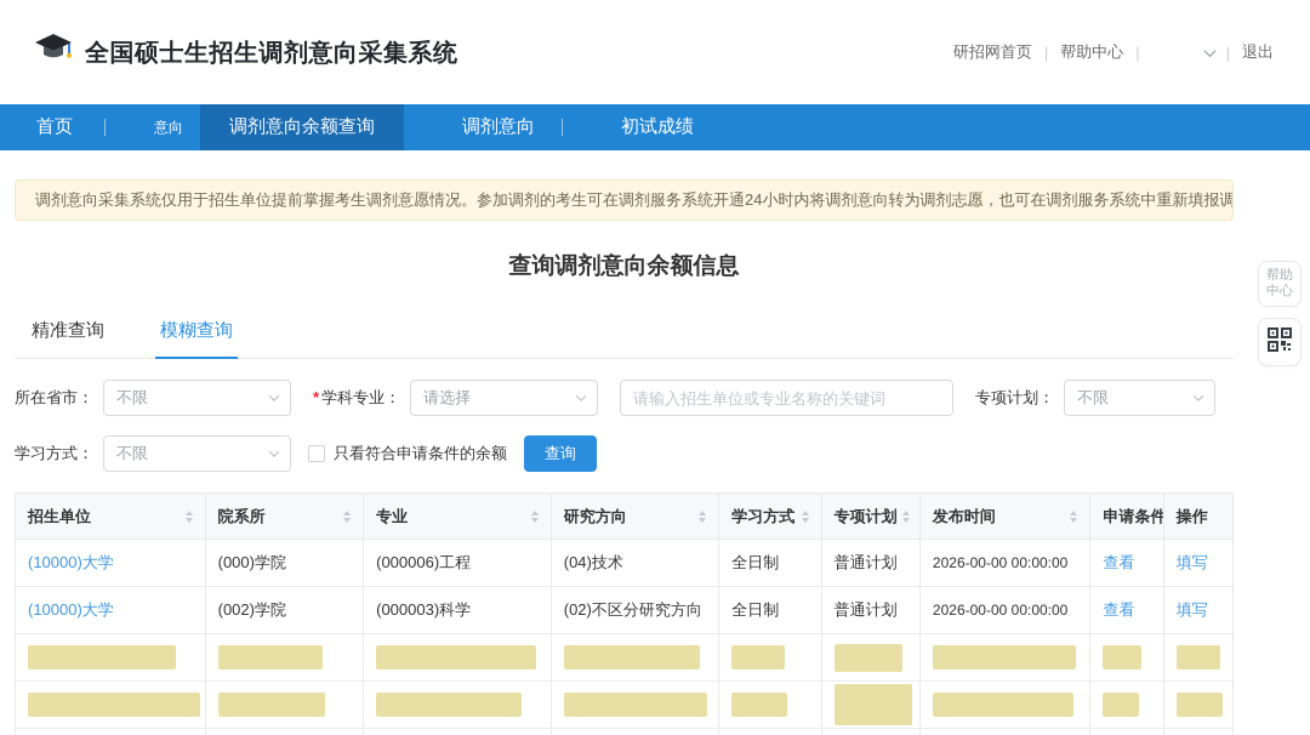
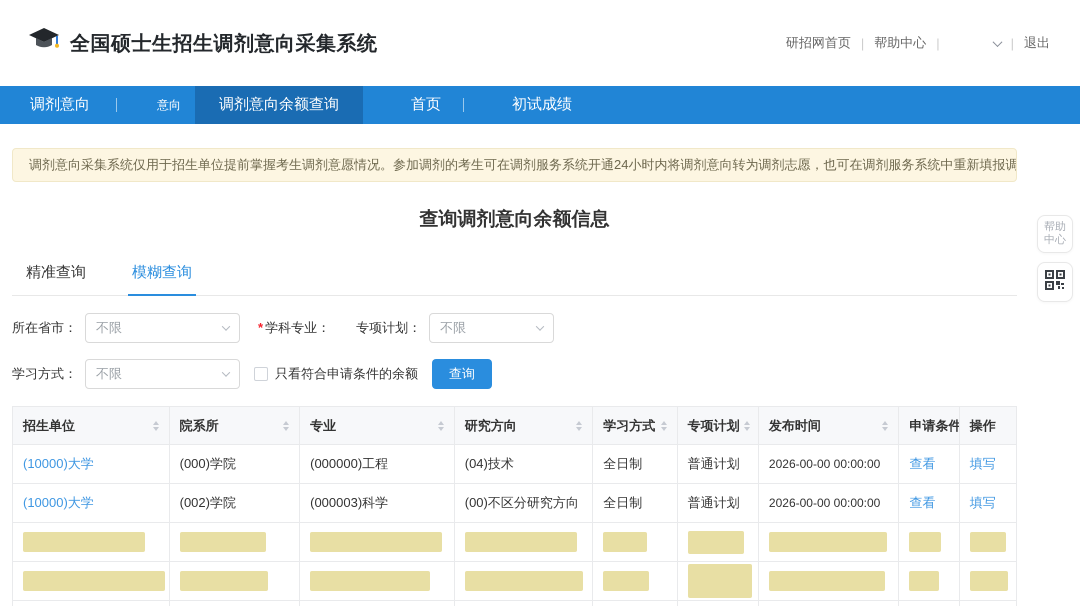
  全国硕士生招生调剂意向采集系统
  研招网首页
  |
  帮助中心
  |
  |
  退出
- 首页
+ 调剂意向
  意向
  调剂意向余额查询
- 调剂意向
+ 首页
  初试成绩
  调剂意向采集系统仅用于招生单位提前掌握考生调剂意愿情况。参加调剂的考生可在调剂服务系统开通24小时内将调剂意向转为调剂志愿，也可在调剂服务系统中重新填报调
  查询调剂意向余额信息
  精准查询
  模糊查询
  所在省市：
  不限
  * 学科专业：
- 请选择
- 请输入招生单位或专业名称的关键词
  专项计划：
  不限
  学习方式：
  不限
  只看符合申请条件的余额
  查询
  招生单位	院系所	专业	研究方向	学习方式	专项计划	发布时间	申请条件	操作
- (10000)大学	(000)学院	(000006)工程	(04)技术	全日制	普通计划	2026-00-00 00:00:00	查看	填写
+ (10000)大学	(000)学院	(000000)工程	(04)技术	全日制	普通计划	2026-00-00 00:00:00	查看	填写
- (10000)大学	(002)学院	(000003)科学	(02)不区分研究方向	全日制	普通计划	2026-00-00 00:00:00	查看	填写
+ (10000)大学	(002)学院	(000003)科学	(00)不区分研究方向	全日制	普通计划	2026-00-00 00:00:00	查看	填写
  帮助
  中心
